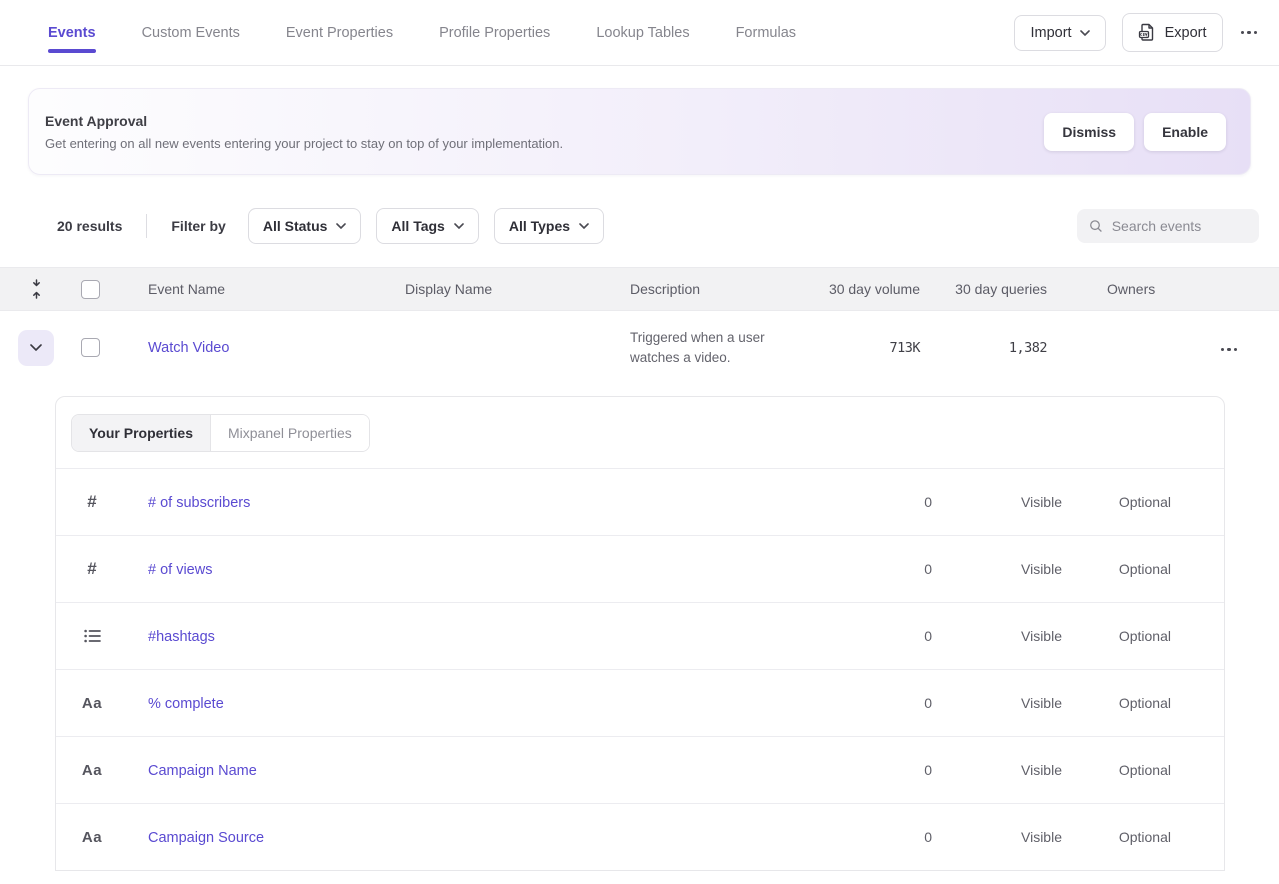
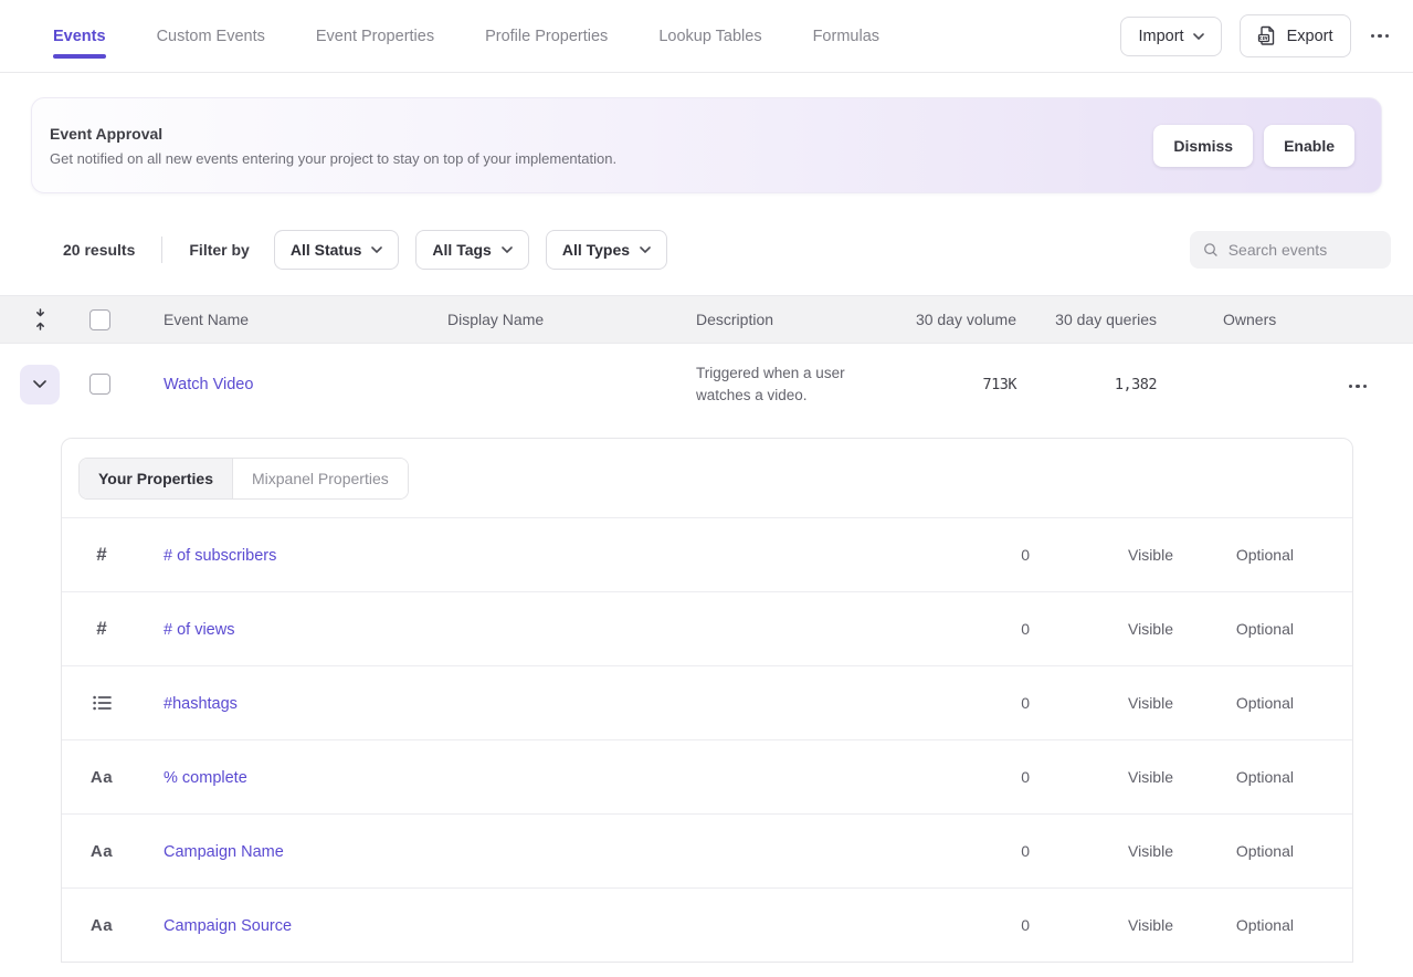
  Events
  Custom Events
  Event Properties
  Profile Properties
  Lookup Tables
  Formulas
  Import
  Export
  Event Approval
- Get entering on all new events entering your project to stay on top of your implementation.
+ Get notified on all new events entering your project to stay on top of your implementation.
  Dismiss
  Enable
  20 results
  Filter by
  All Status
  All Tags
  All Types
  Search events
  Event Name
  Display Name
  Description
  30 day volume
  30 day queries
  Owners
  Watch Video
  Triggered when a user watches a video.
  713K
  1,382
  Your Properties
  Mixpanel Properties
  #
  # of subscribers
  0
  Visible
  Optional
  #
  # of views
  0
  Visible
  Optional
  #hashtags
  0
  Visible
  Optional
  Aa
  % complete
  0
  Visible
  Optional
  Aa
  Campaign Name
  0
  Visible
  Optional
  Aa
  Campaign Source
  0
  Visible
  Optional
